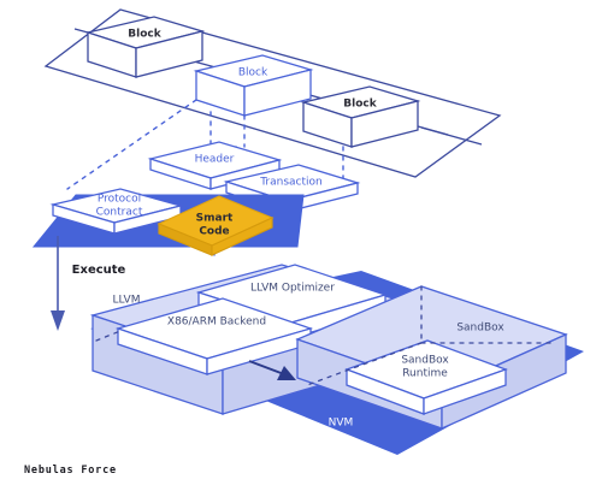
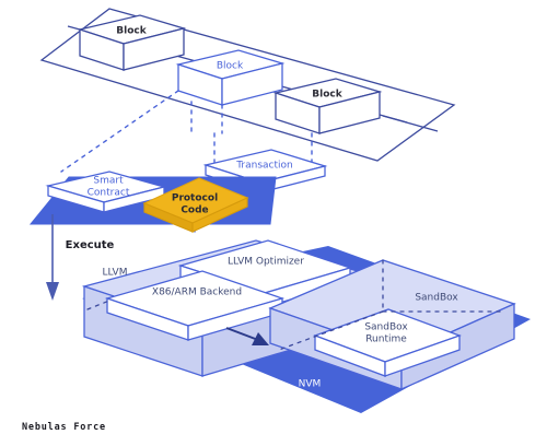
  Block
  Block
  Block
- Header
  Transaction
- Protocol
+ Smart
  Contract
- Smart
+ Protocol
  Code
  Execute
  NVM
  LLVM
  LLVM Optimizer
  X86/ARM Backend
  SandBox
  SandBox
  Runtime
  Nebulas Force
